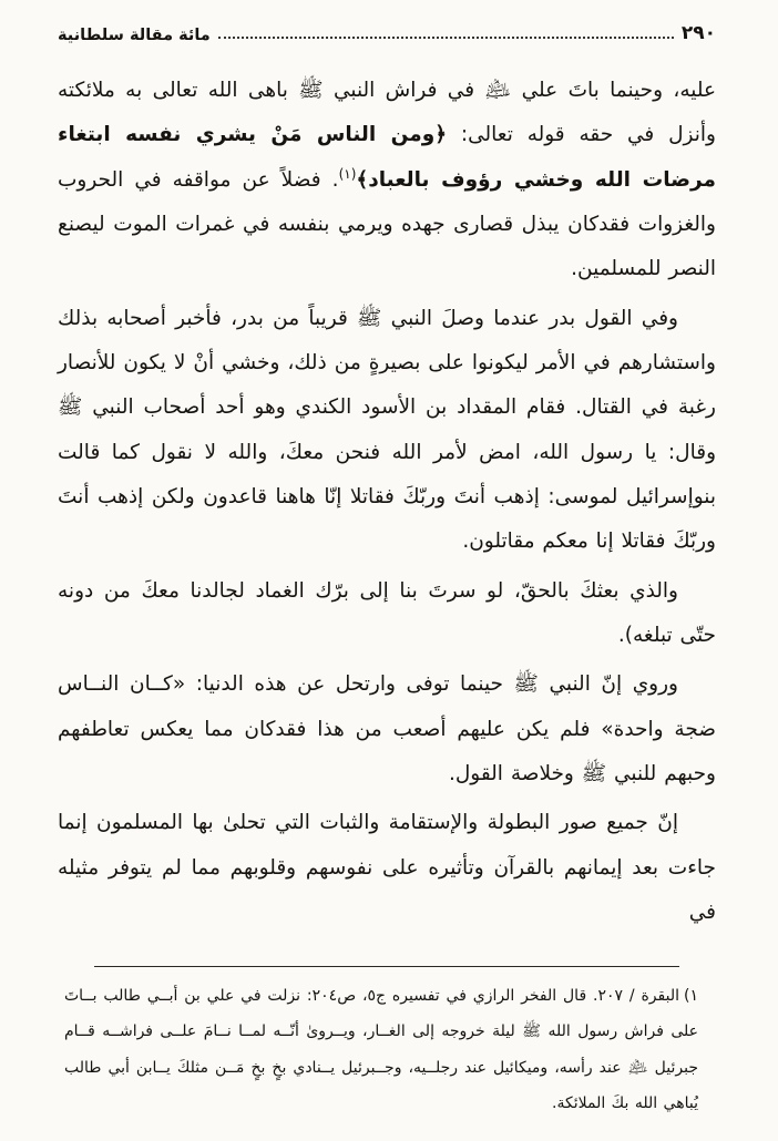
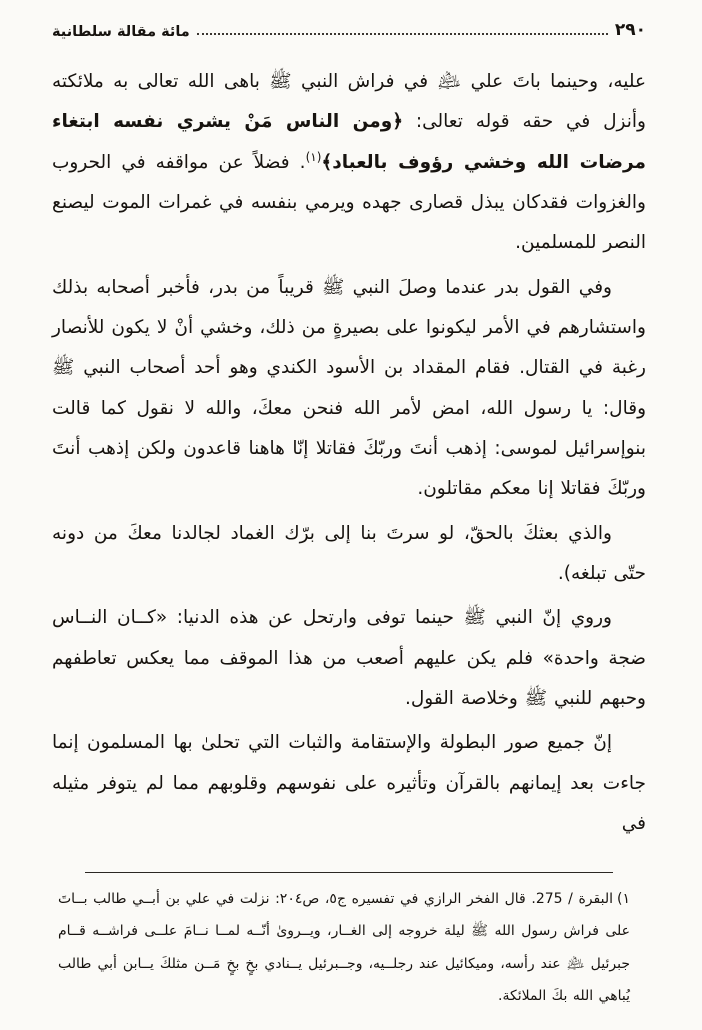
  ٢٩٠
  مائة مقالة سلطانية
  عليه، وحينما باتَ علي ﵇ في فراش النبي ﷺ باهى الله تعالى به ملائكته وأنزل في حقه قوله تعالى: ﴿ومن الناس مَنْ يشري نفسه ابتغاء مرضات الله وخشي رؤوف بالعباد﴾(١). فضلاً عن مواقفه في الحروب والغزوات فقدكان يبذل قصارى جهده ويرمي بنفسه في غمرات الموت ليصنع النصر للمسلمين.
  وفي القول بدر عندما وصلَ النبي ﷺ قريباً من بدر، فأخبر أصحابه بذلك واستشارهم في الأمر ليكونوا على بصيرةٍ من ذلك، وخشي أنْ لا يكون للأنصار رغبة في القتال. فقام المقداد بن الأسود الكندي وهو أحد أصحاب النبي ﷺ وقال: يا رسول الله، امض لأمر الله فنحن معكَ، والله لا نقول كما قالت بنوإسرائيل لموسى: إذهب أنتَ وربّكَ فقاتلا إنّا هاهنا قاعدون ولكن إذهب أنتَ وربّكَ فقاتلا إنا معكم مقاتلون.
  والذي بعثكَ بالحقّ، لو سرتَ بنا إلى برّك الغماد لجالدنا معكَ من دونه حتّى تبلغه).
- وروي إنّ النبي ﷺ حينما توفى وارتحل عن هذه الدنيا: «كــان النــاس ضجة واحدة» فلم يكن عليهم أصعب من هذا فقدكان مما يعكس تعاطفهم وحبهم للنبي ﷺ وخلاصة القول.
+ وروي إنّ النبي ﷺ حينما توفى وارتحل عن هذه الدنيا: «كــان النــاس ضجة واحدة» فلم يكن عليهم أصعب من هذا الموقف مما يعكس تعاطفهم وحبهم للنبي ﷺ وخلاصة القول.
  إنّ جميع صور البطولة والإستقامة والثبات التي تحلىٰ بها المسلمون إنما جاءت بعد إيمانهم بالقرآن وتأثيره على نفوسهم وقلوبهم مما لم يتوفر مثيله في
- ١)البقرة / ٢٠٧. قال الفخر الرازي في تفسيره ج٥، ص٢٠٤: نزلت في علي بن أبــي طالب بــاتَ على فراش رسول الله ﷺ ليلة خروجه إلى الغــار، ويــروىٰ أنّــه لمــا نــامَ علــى فراشــه قــام جبرئيل ﵇ عند رأسه، وميكائيل عند رجلــيه، وجــبرئيل يــنادي بخٍ بخٍ مَــن مثلكَ يــابن أبي طالب يُباهي الله بكَ الملائكة.
+ ١)البقرة / 275. قال الفخر الرازي في تفسيره ج٥، ص٢٠٤: نزلت في علي بن أبــي طالب بــاتَ على فراش رسول الله ﷺ ليلة خروجه إلى الغــار، ويــروىٰ أنّــه لمــا نــامَ علــى فراشــه قــام جبرئيل ﵇ عند رأسه، وميكائيل عند رجلــيه، وجــبرئيل يــنادي بخٍ بخٍ مَــن مثلكَ يــابن أبي طالب يُباهي الله بكَ الملائكة.
